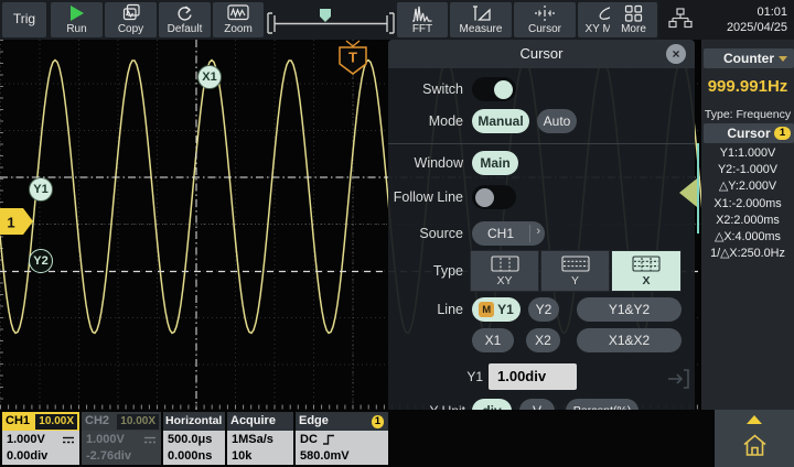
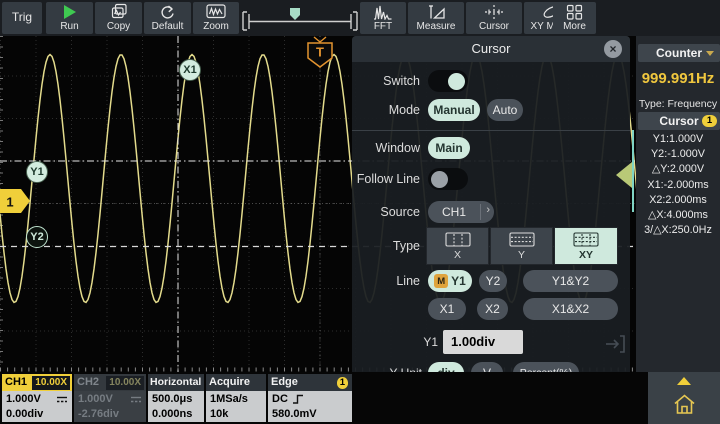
  Trig
  Run
  Copy
  Default
  Zoom
  FFT
  Measure
  Cursor
  More
- 01:01
- 2025/04/25
  X1
  Y1
  Y2
  T
  1
  Cursor
  ×
  Switch
  Mode
  Manual
  Auto
  Window
  Main
  Follow Line
  Source
  CH1
  ›
  Type
- XY
+ X
  Y
- X
+ XY
  Line
  M
  Y1
  Y2
  Y1&Y2
  X1
  X2
  X1&X2
  Y1
  1.00div
  Counter
  999.991Hz
  Type: Frequency
  Cursor
  1
  Y1:1.000V
  Y2:-1.000V
  △Y:2.000V
  X1:-2.000ms
  X2:2.000ms
  △X:4.000ms
- 1/△X:250.0Hz
+ 3/△X:250.0Hz
  CH1
  10.00X
  1.000V
  0.00div
  CH2
  10.00X
  1.000V
  -2.76div
  Horizontal
  500.0μs
  0.000ns
  Acquire
  1MSa/s
  10k
  Edge
  1
  DC
  580.0mV
